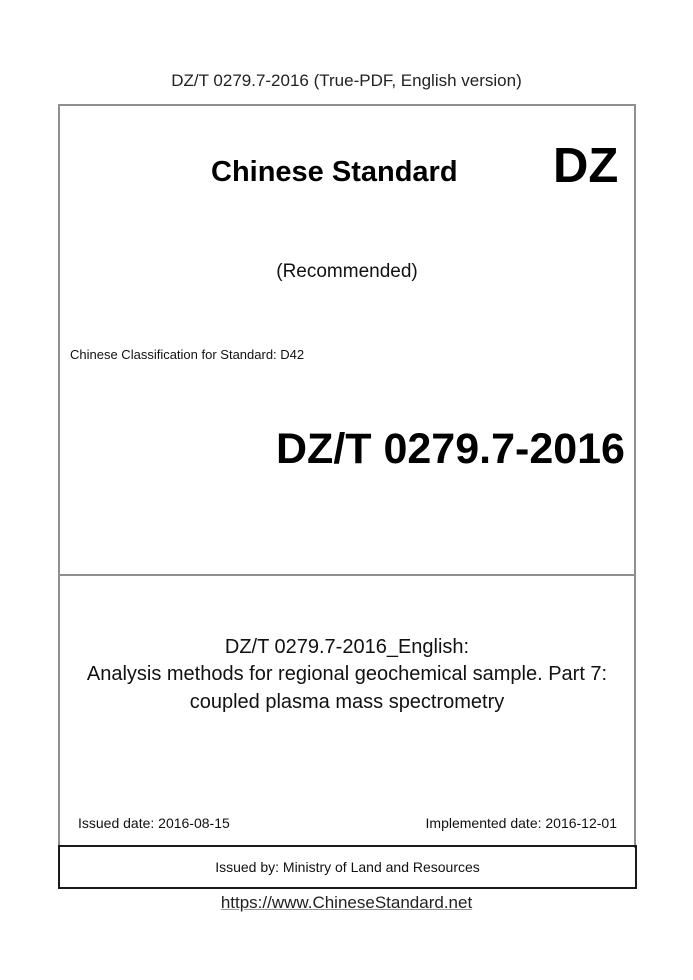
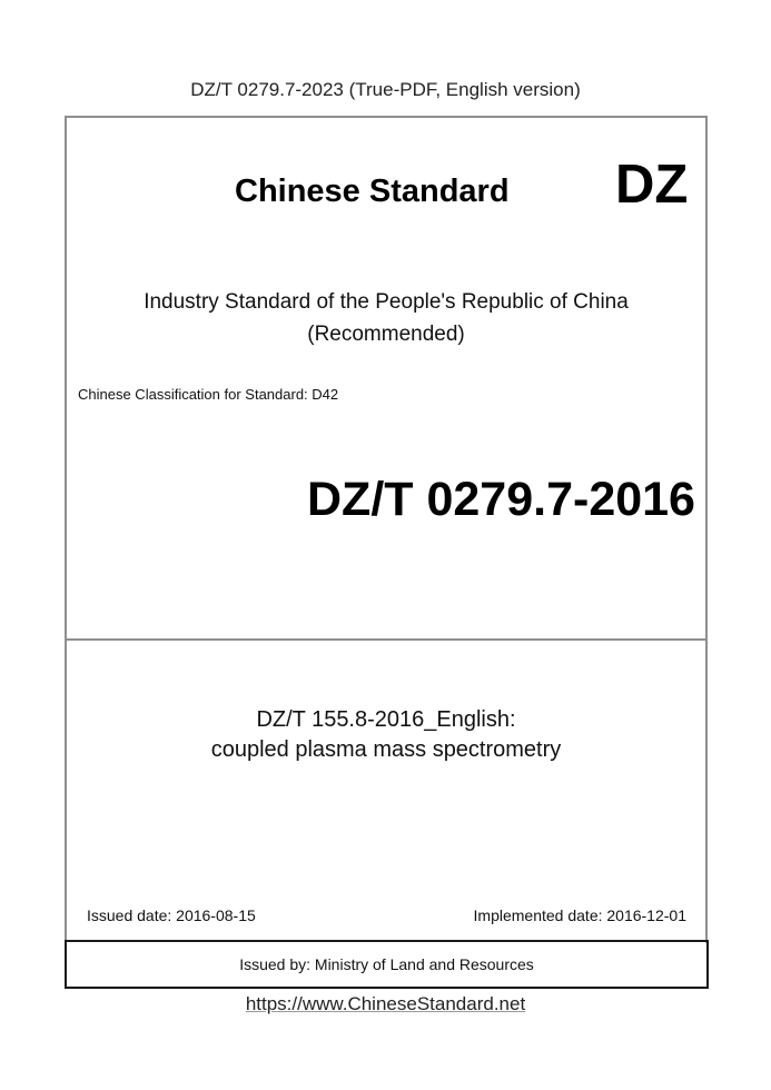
- DZ/T 0279.7-2016 (True-PDF, English version)
+ DZ/T 0279.7-2023 (True-PDF, English version)
  Chinese Standard
  DZ
+ Industry Standard of the People's Republic of China
  (Recommended)
  Chinese Classification for Standard: D42
  DZ/T 0279.7-2016
- DZ/T 0279.7-2016_English:
+ DZ/T 155.8-2016_English:
- Analysis methods for regional geochemical sample. Part 7:
  coupled plasma mass spectrometry
  Issued date: 2016-08-15
  Implemented date: 2016-12-01
  Issued by: Ministry of Land and Resources
  https://www.ChineseStandard.net
